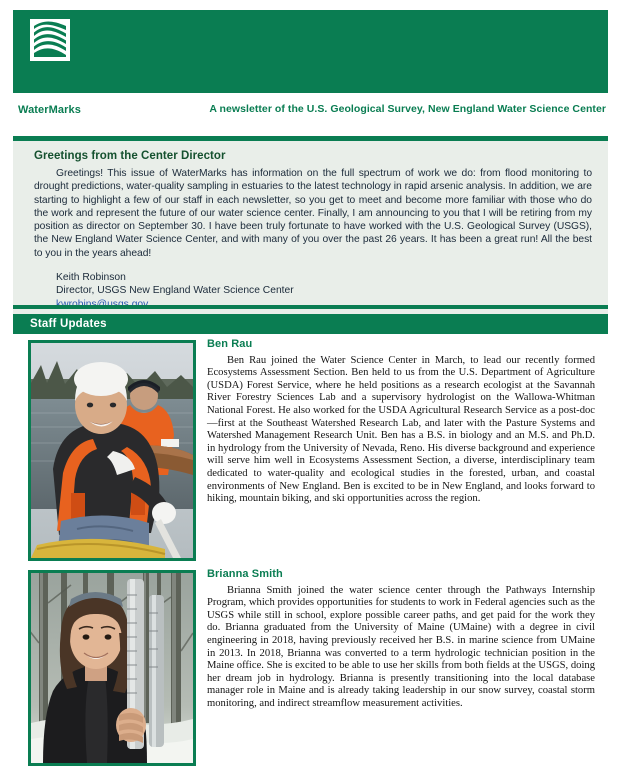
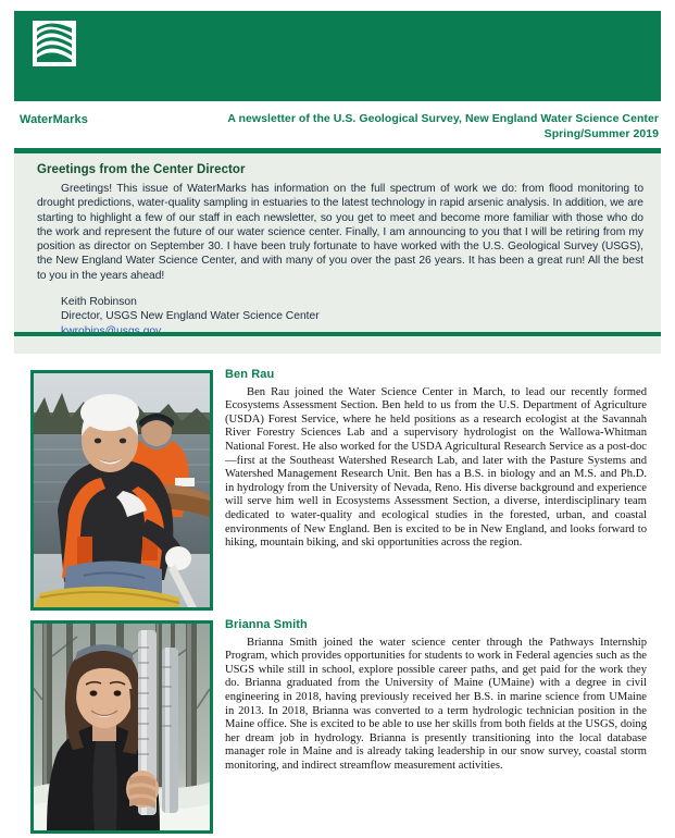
  WaterMarks
  A newsletter of the U.S. Geological Survey, New England Water Science Center
+ Spring/Summer 2019
  Greetings from the Center Director
  Greetings! This issue of WaterMarks has information on the full spectrum of work we do: from flood monitoring to drought predictions, water-quality sampling in estuaries to the latest technology in rapid arsenic analysis. In addition, we are starting to highlight a few of our staff in each newsletter, so you get to meet and become more familiar with those who do the work and represent the future of our water science center. Finally, I am announcing to you that I will be retiring from my position as director on September 30. I have been truly fortunate to have worked with the U.S. Geological Survey (USGS), the New England Water Science Center, and with many of you over the past 26 years. It has been a great run! All the best to you in the years ahead!
  Keith Robinson
  Director, USGS New England Water Science Center
- Staff Updates
  Ben Rau
  Ben Rau joined the Water Science Center in March, to lead our recently formed Ecosystems Assessment Section. Ben held to us from the U.S. Department of Agriculture (USDA) Forest Service, where he held positions as a research ecologist at the Savannah River Forestry Sciences Lab and a supervisory hydrologist on the Wallowa-Whitman National Forest. He also worked for the USDA Agricultural Research Service as a post-doc—first at the Southeast Watershed Research Lab, and later with the Pasture Systems and Watershed Management Research Unit. Ben has a B.S. in biology and an M.S. and Ph.D. in hydrology from the University of Nevada, Reno. His diverse background and experience will serve him well in Ecosystems Assessment Section, a diverse, interdisciplinary team dedicated to water-quality and ecological studies in the forested, urban, and coastal environments of New England. Ben is excited to be in New England, and looks forward to hiking, mountain biking, and ski opportunities across the region.
  Brianna Smith
  Brianna Smith joined the water science center through the Pathways Internship Program, which provides opportunities for students to work in Federal agencies such as the USGS while still in school, explore possible career paths, and get paid for the work they do. Brianna graduated from the University of Maine (UMaine) with a degree in civil engineering in 2018, having previously received her B.S. in marine science from UMaine in 2013. In 2018, Brianna was converted to a term hydrologic technician position in the Maine office. She is excited to be able to use her skills from both fields at the USGS, doing her dream job in hydrology. Brianna is presently transitioning into the local database manager role in Maine and is already taking leadership in our snow survey, coastal storm monitoring, and indirect streamflow measurement activities.
